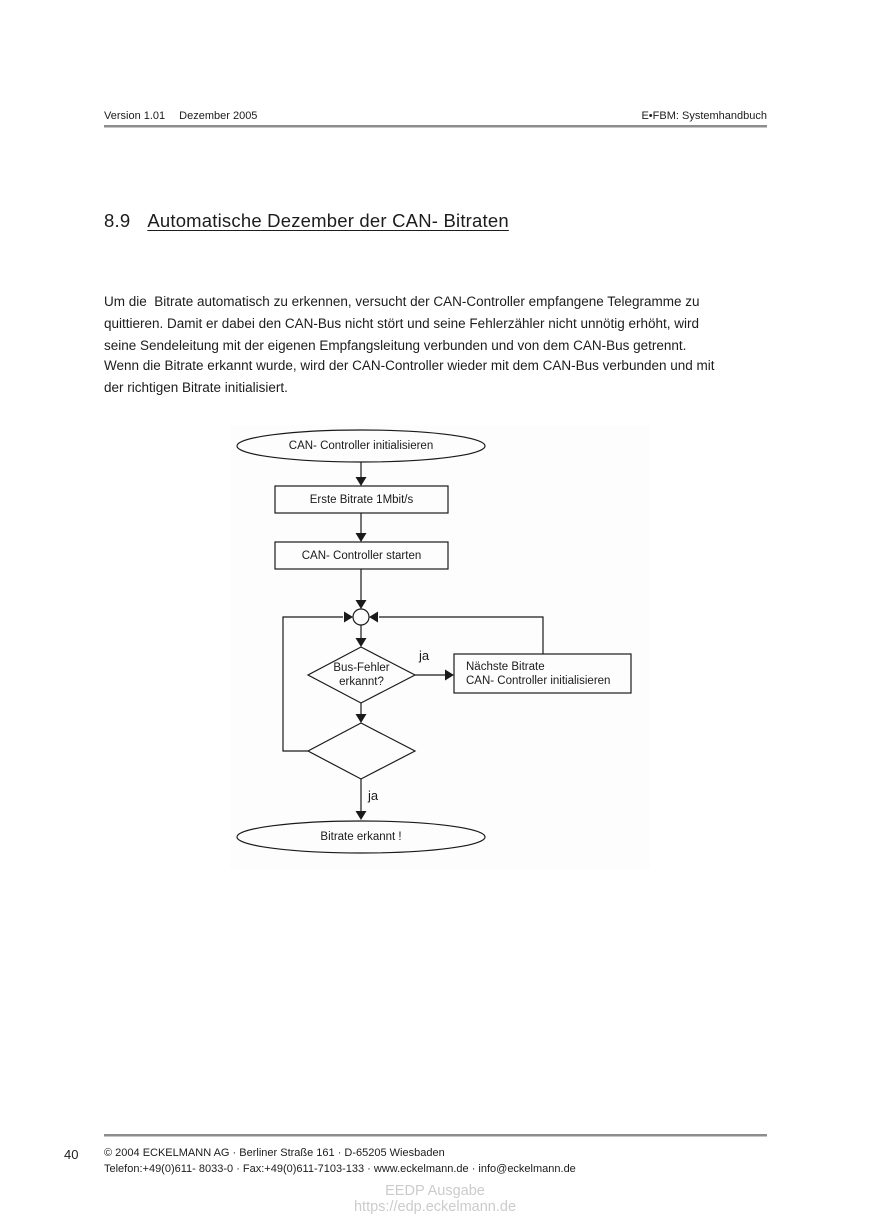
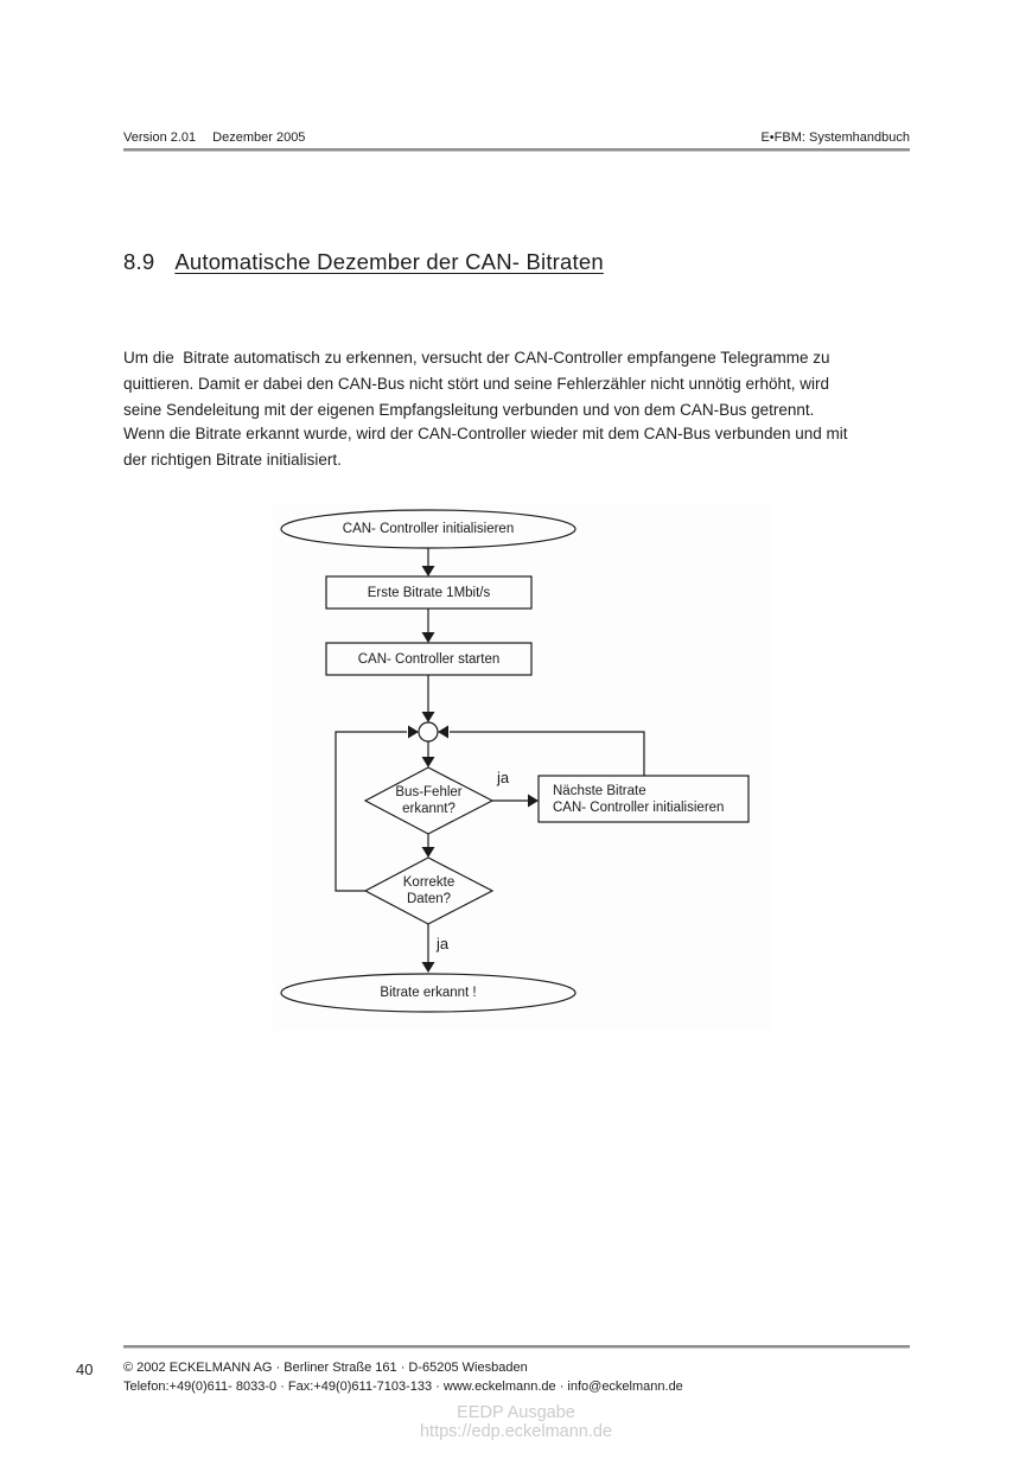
- Version 1.01 Dezember 2005
+ Version 2.01 Dezember 2005
  E•FBM: Systemhandbuch
  8.9 Automatische Dezember der CAN- Bitraten
  Um die Bitrate automatisch zu erkennen, versucht der CAN-Controller empfangene Telegramme zu
  quittieren. Damit er dabei den CAN-Bus nicht stört und seine Fehlerzähler nicht unnötig erhöht, wird
  seine Sendeleitung mit der eigenen Empfangsleitung verbunden und von dem CAN-Bus getrennt.
  Wenn die Bitrate erkannt wurde, wird der CAN-Controller wieder mit dem CAN-Bus verbunden und mit
  der richtigen Bitrate initialisiert.
  CAN- Controller initialisieren
  Erste Bitrate 1Mbit/s
  CAN- Controller starten
  Bus-Fehler
  erkannt?
  ja
  Nächste Bitrate
  CAN- Controller initialisieren
+ Korrekte
+ Daten?
  ja
  Bitrate erkannt !
  40
- © 2004 ECKELMANN AG · Berliner Straße 161 · D-65205 Wiesbaden
+ © 2002 ECKELMANN AG · Berliner Straße 161 · D-65205 Wiesbaden
  Telefon:+49(0)611- 8033-0 · Fax:+49(0)611-7103-133 · www.eckelmann.de · info@eckelmann.de
  EEDP Ausgabe
  https://edp.eckelmann.de
